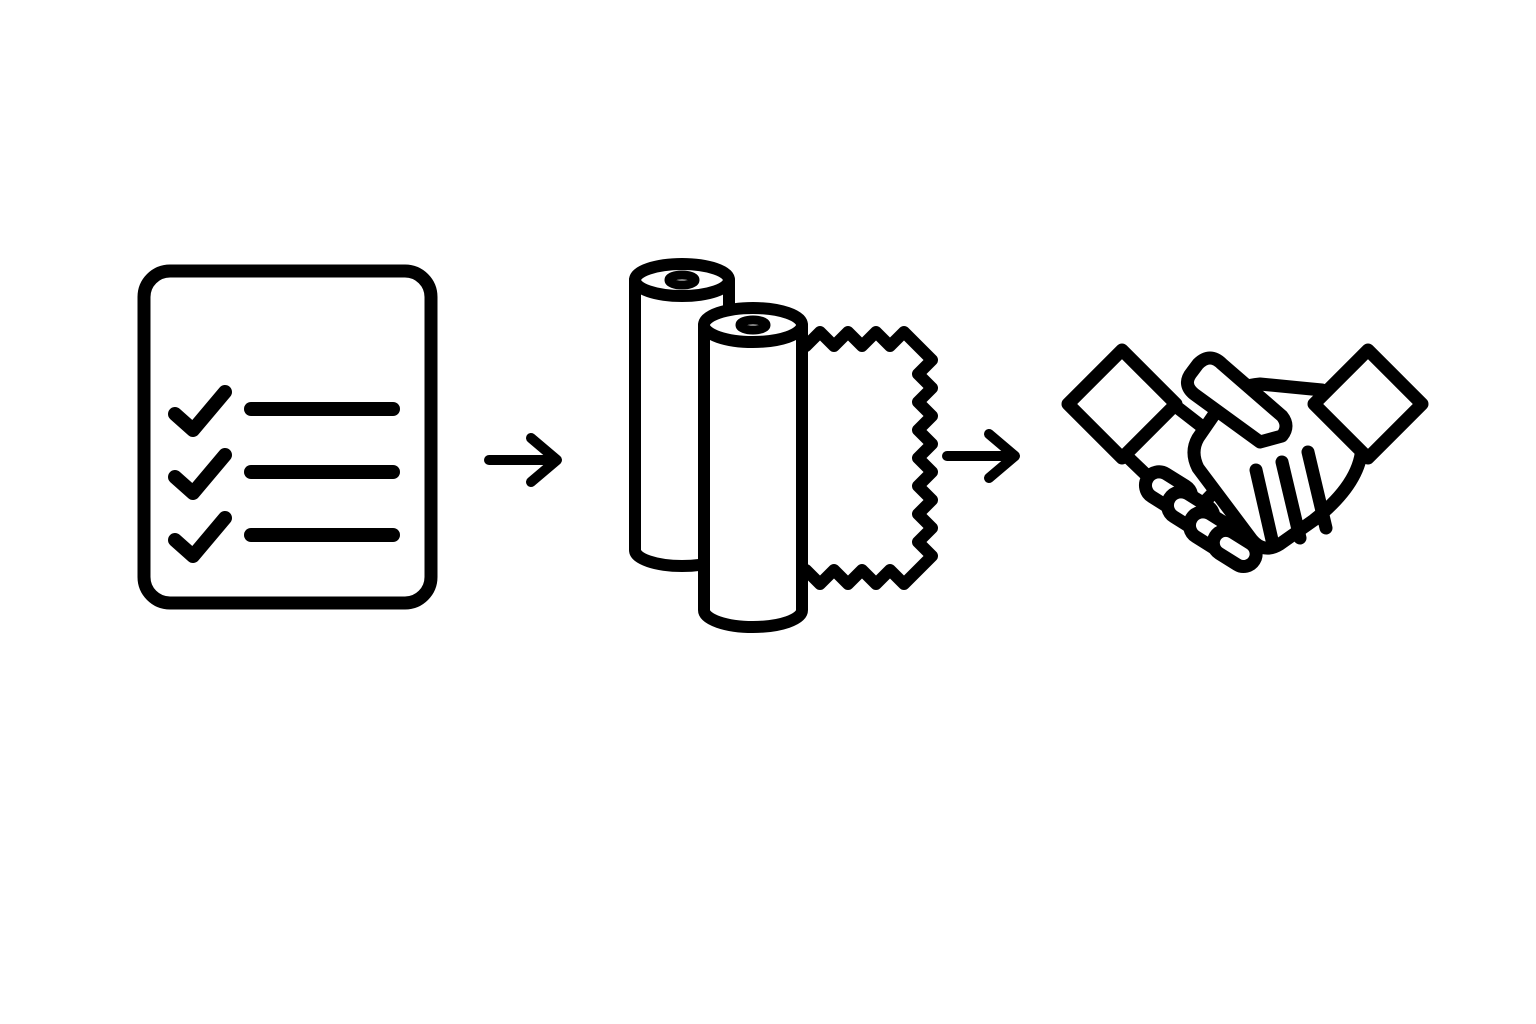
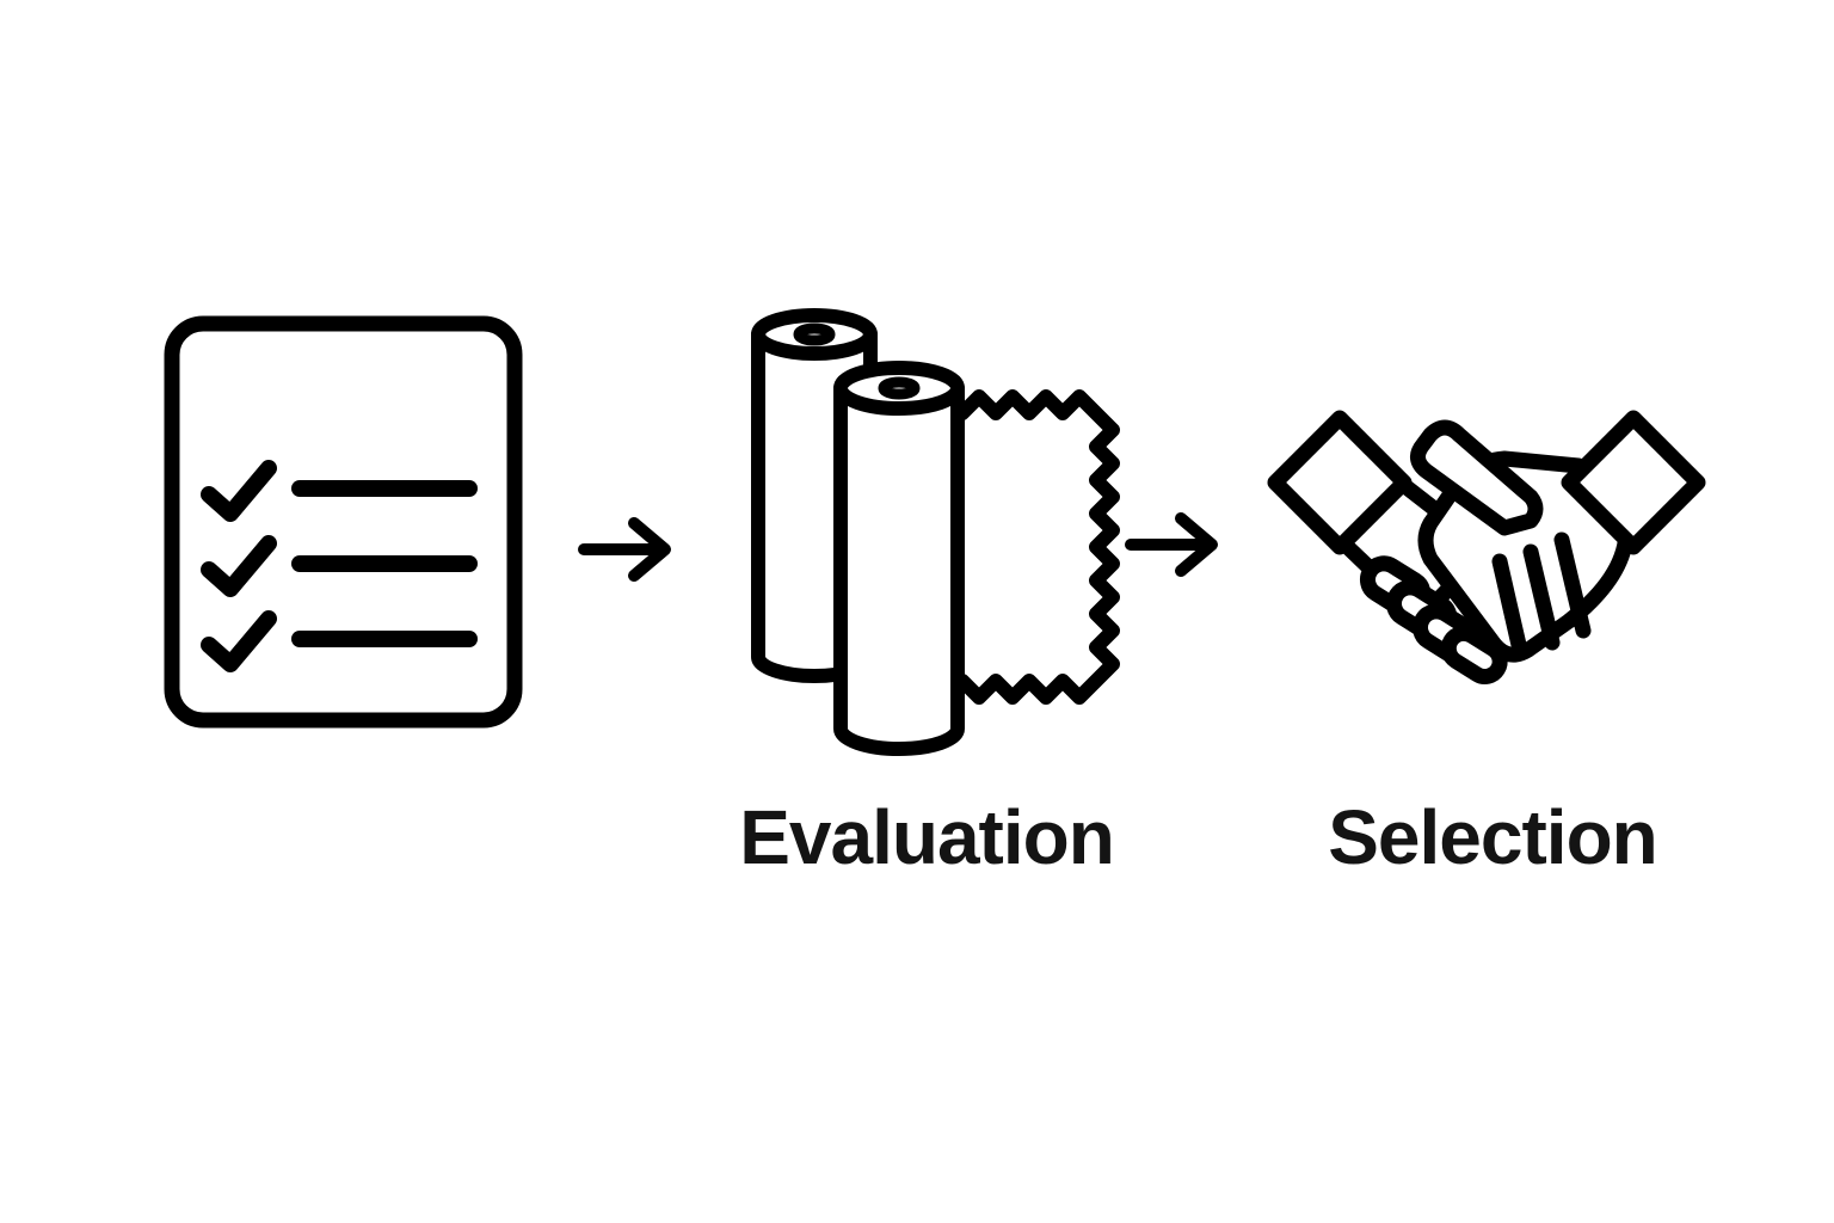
+ Evaluation
+ Selection
